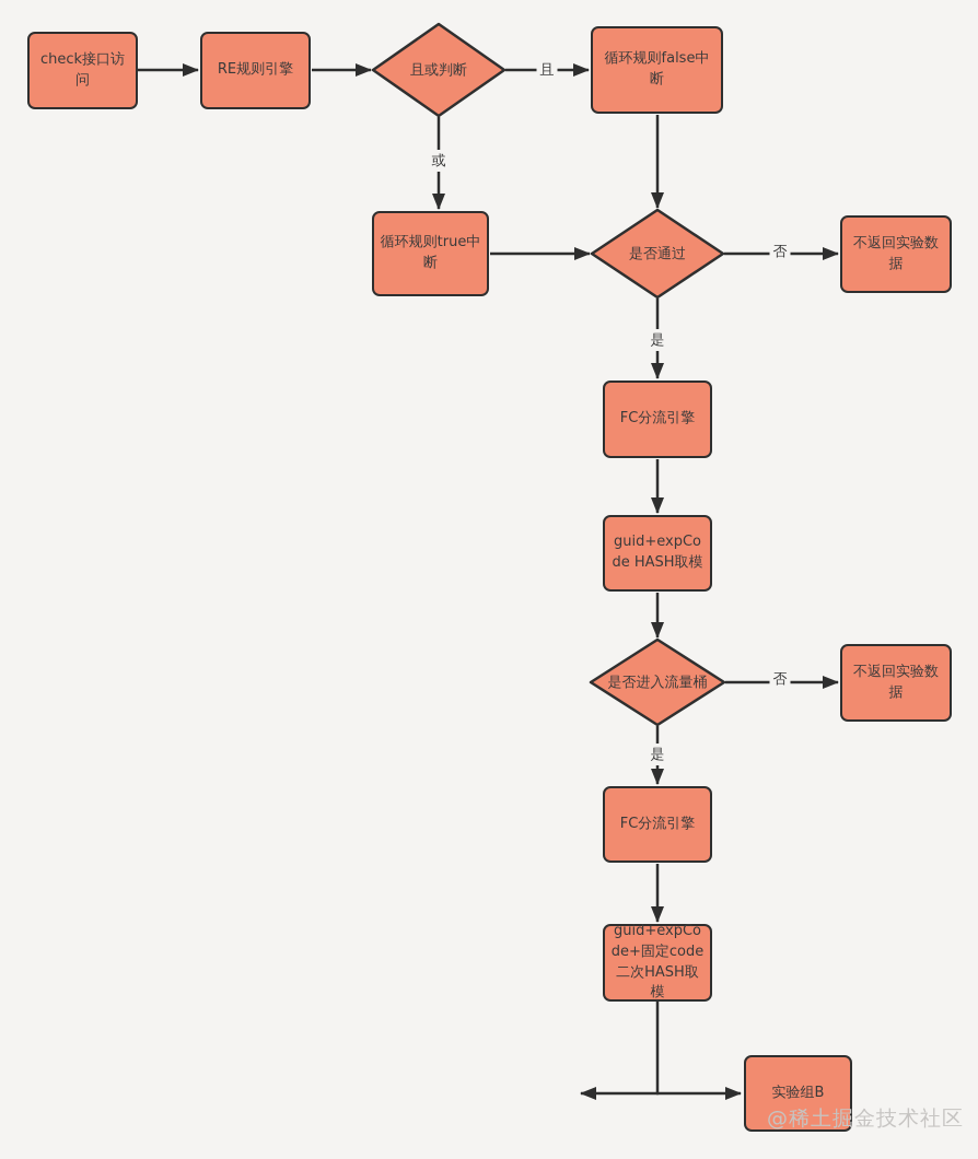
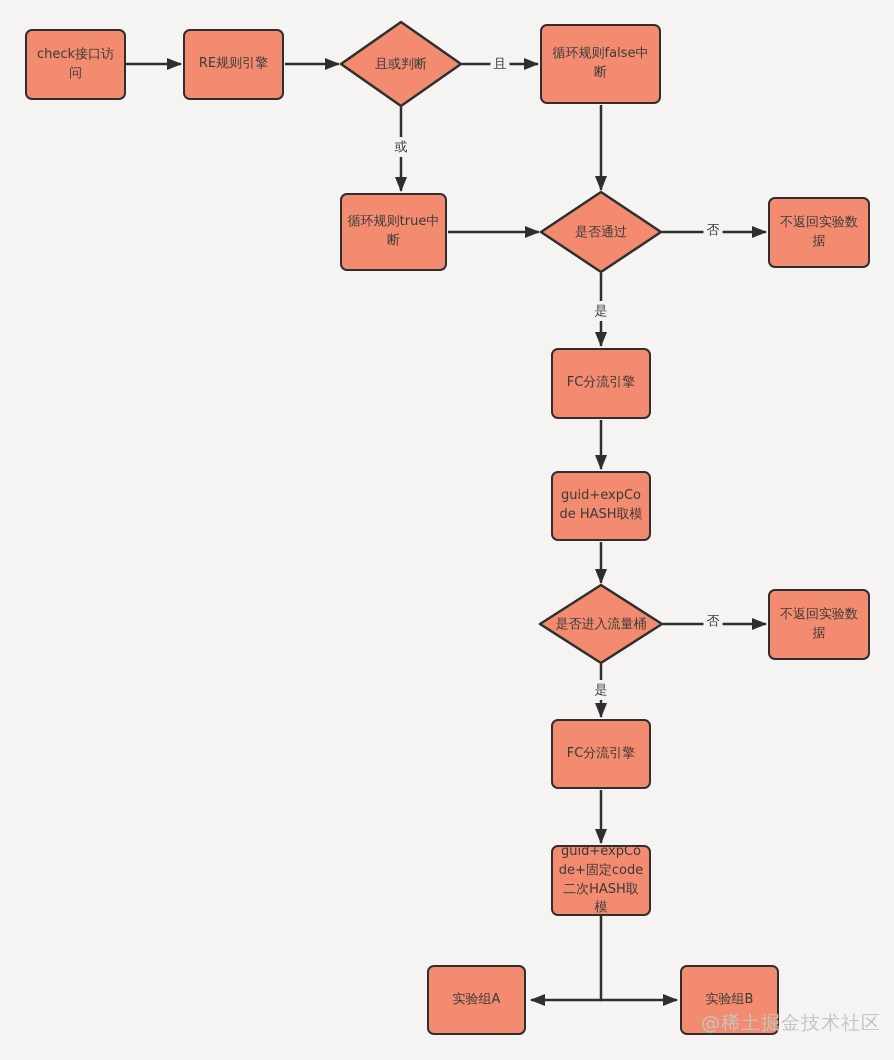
  check接口访问
  RE规则引擎
  循环规则false中断
  循环规则true中断
  不返回实验数据
  FC分流引擎
  guid+expCode HASH取模
  不返回实验数据
  FC分流引擎
  guid+expCode+固定code 二次HASH取模
+ 实验组A
  实验组B
  且或判断
  是否通过
  是否进入流量桶
  且
  或
  否
  是
  否
  是
  @稀土掘金技术社区
